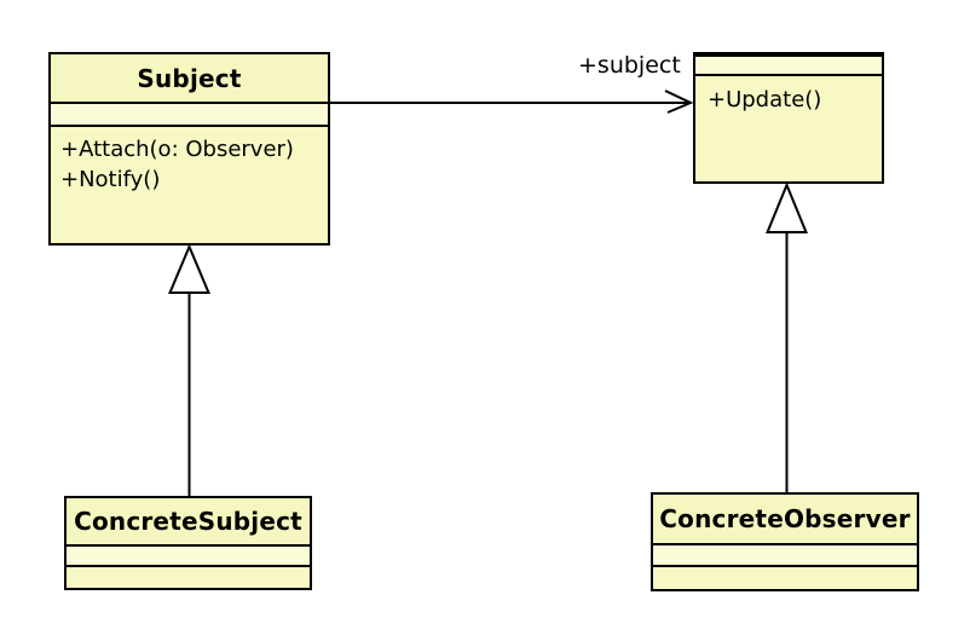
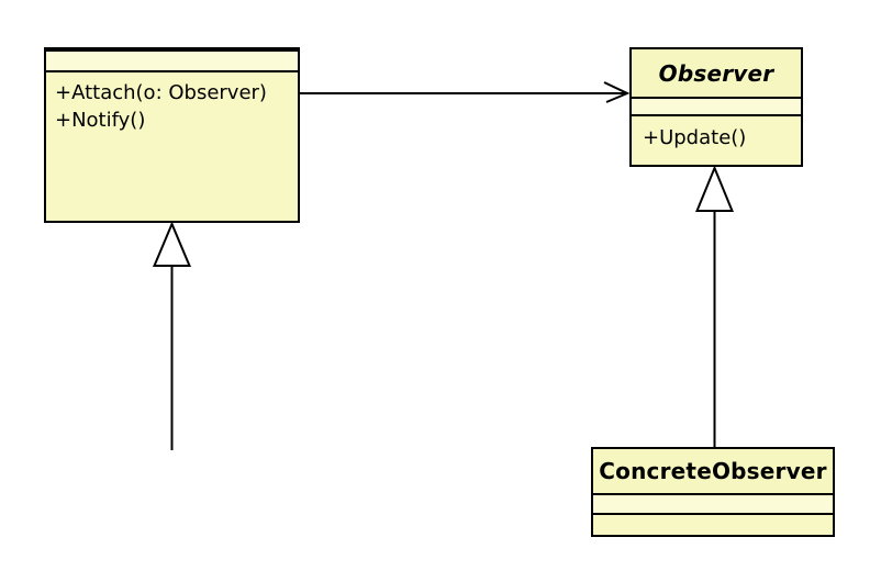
- +subject
- Subject
  +Attach(o: Observer)
  +Notify()
+ Observer
  +Update()
- ConcreteSubject
  ConcreteObserver
